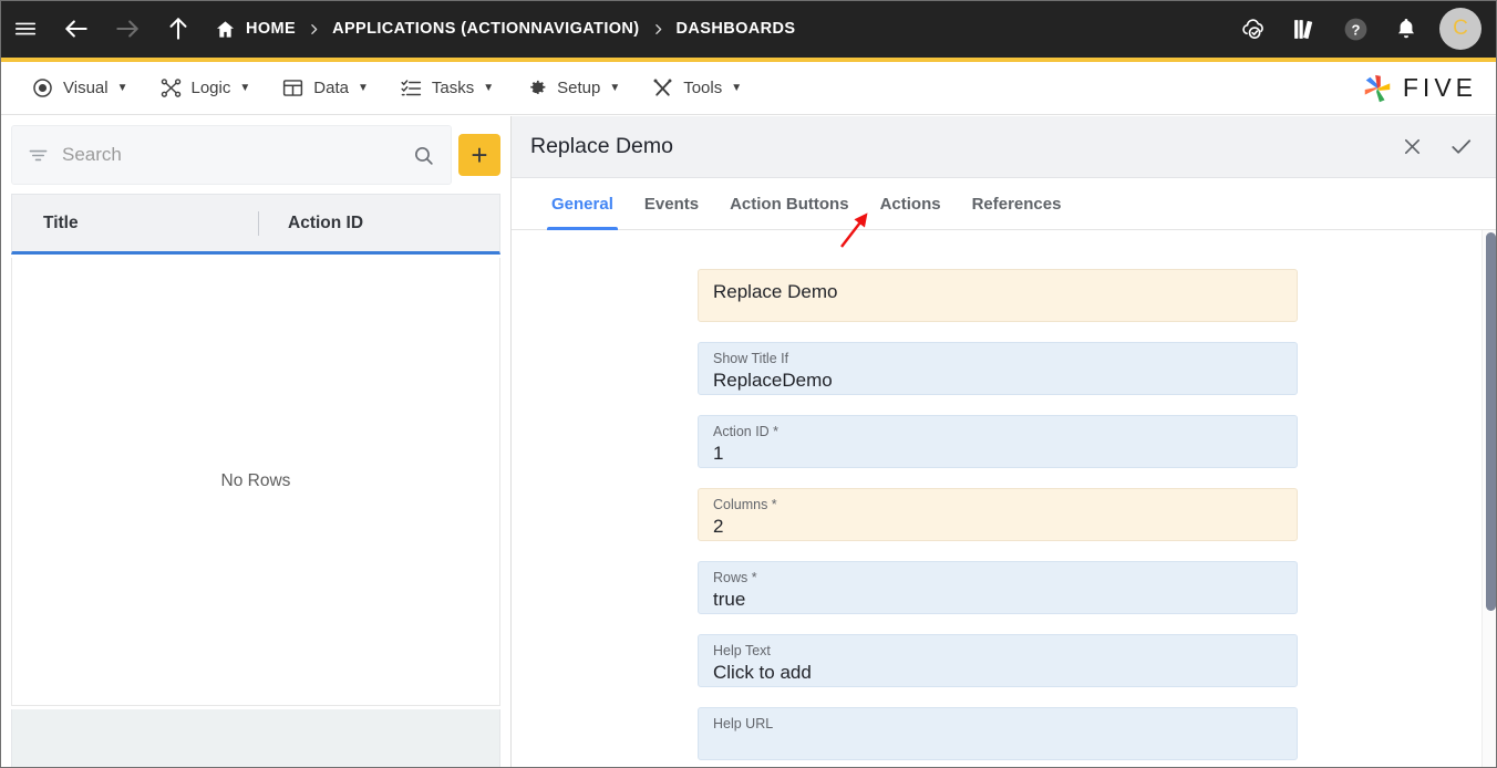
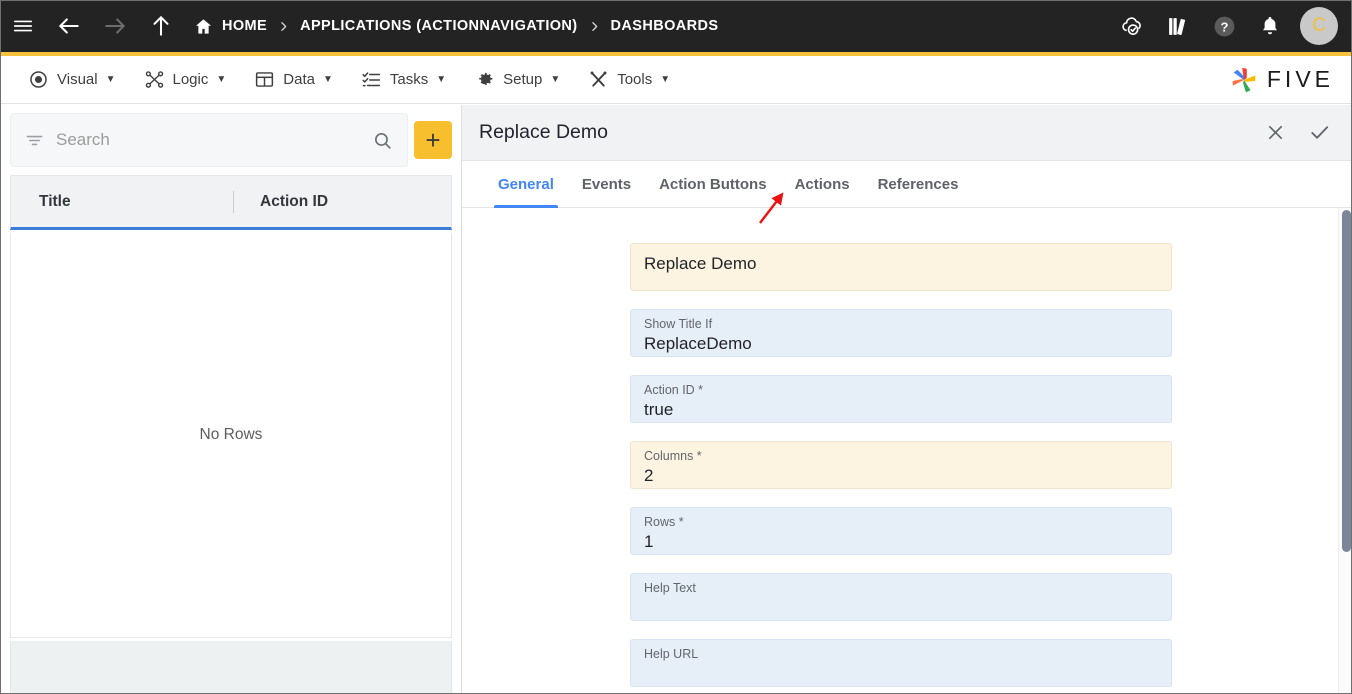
  HOME
  APPLICATIONS (ACTIONNAVIGATION)
  DASHBOARDS
  ?
  C
  Visual
  ▼
  Logic
  ▼
  Data
  ▼
  Tasks
  ▼
  Setup
  ▼
  Tools
  ▼
  FIVE
  Search
  +
  Title
  Action ID
  No Rows
  Replace Demo
  General
  Events
  Action Buttons
  Actions
  References
  Replace Demo
  Show Title If
  ReplaceDemo
  Action ID *
- 1
+ true
  Columns *
  2
  Rows *
- true
+ 1
  Help Text
- Click to add
  Help URL
